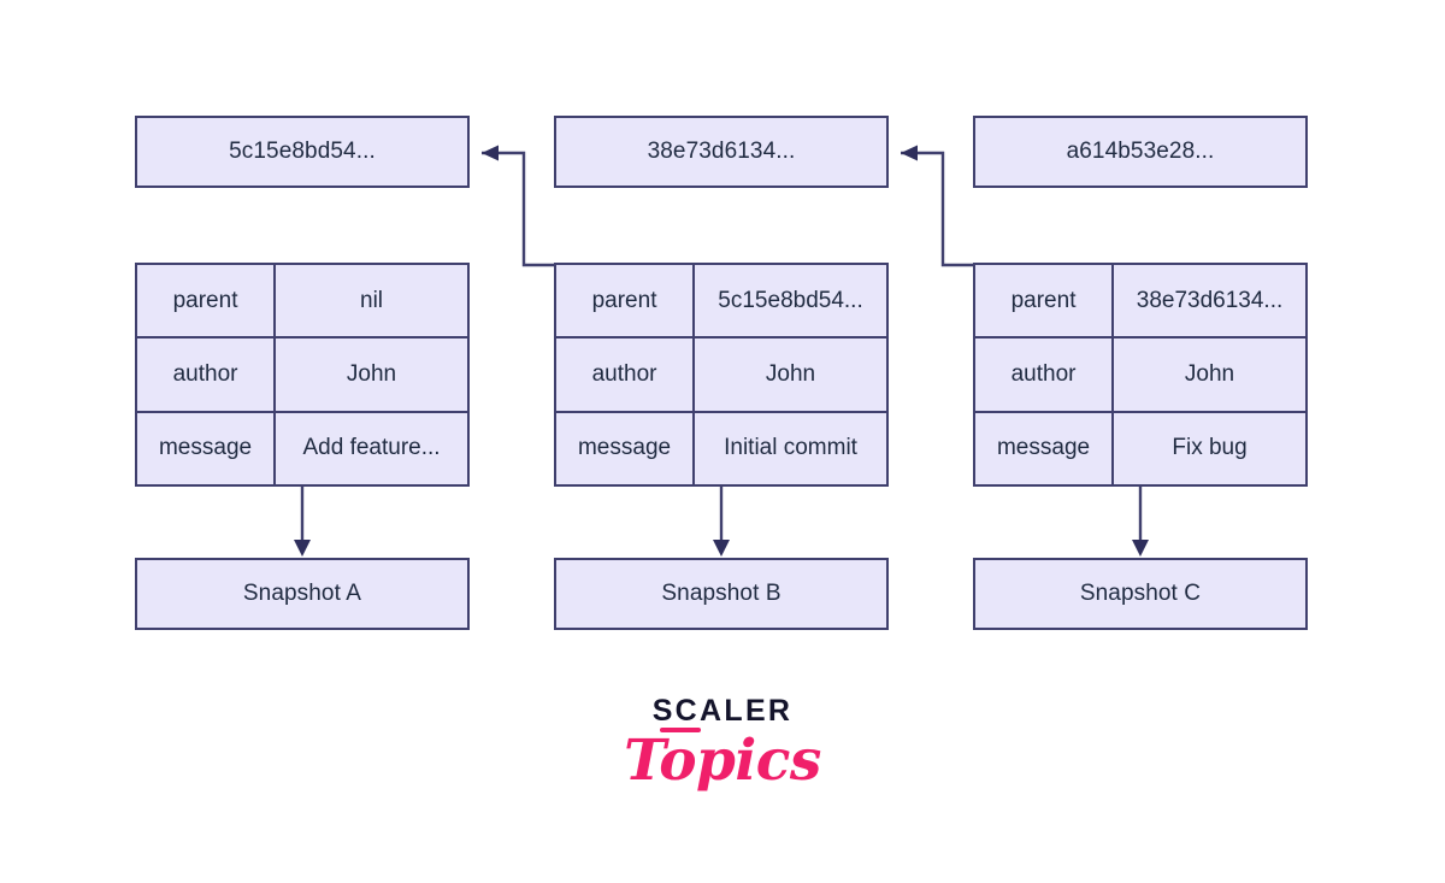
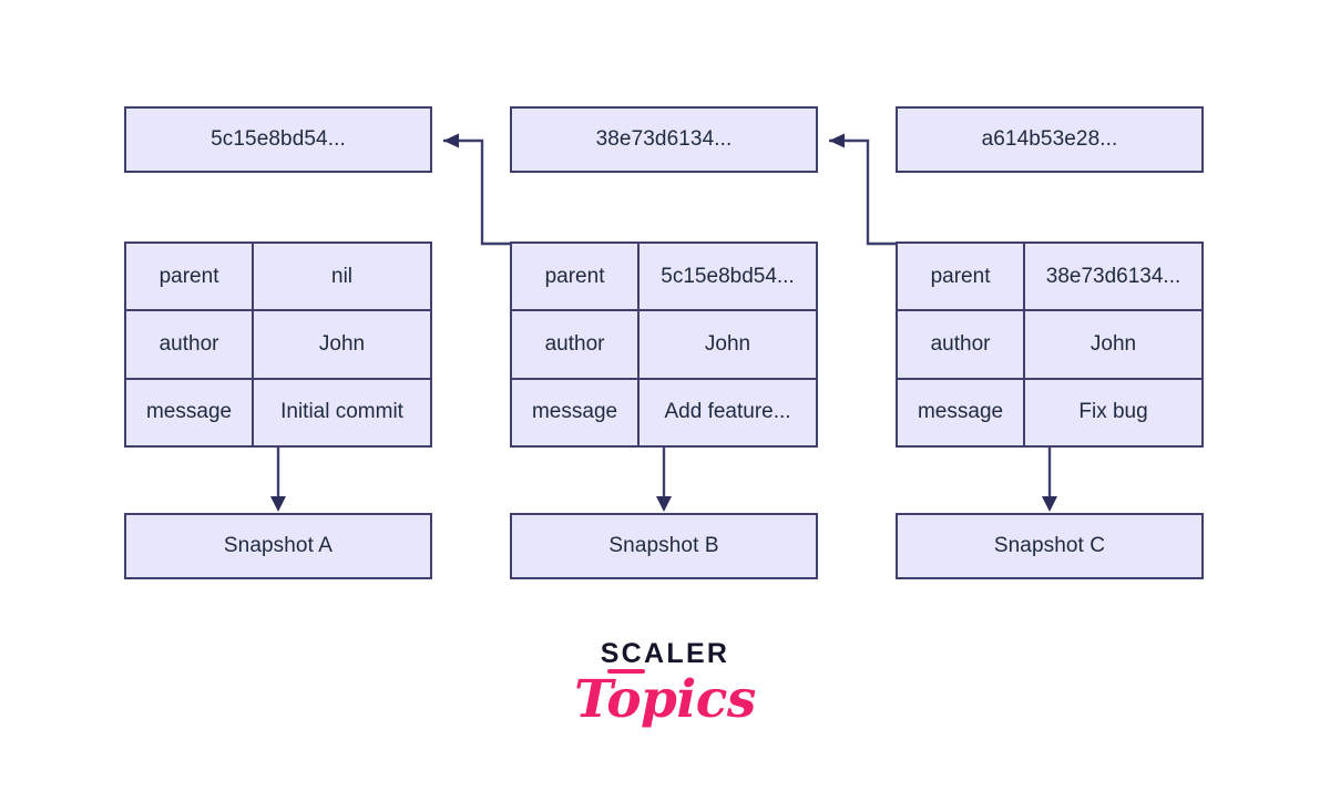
  5c15e8bd54...
  parent
  nil
  author
  John
  message
- Add feature...
+ Initial commit
  Snapshot A
  38e73d6134...
  parent
  5c15e8bd54...
  author
  John
  message
- Initial commit
+ Add feature...
  Snapshot B
  a614b53e28...
  parent
  38e73d6134...
  author
  John
  message
  Fix bug
  Snapshot C
  SCALER
  Topics
